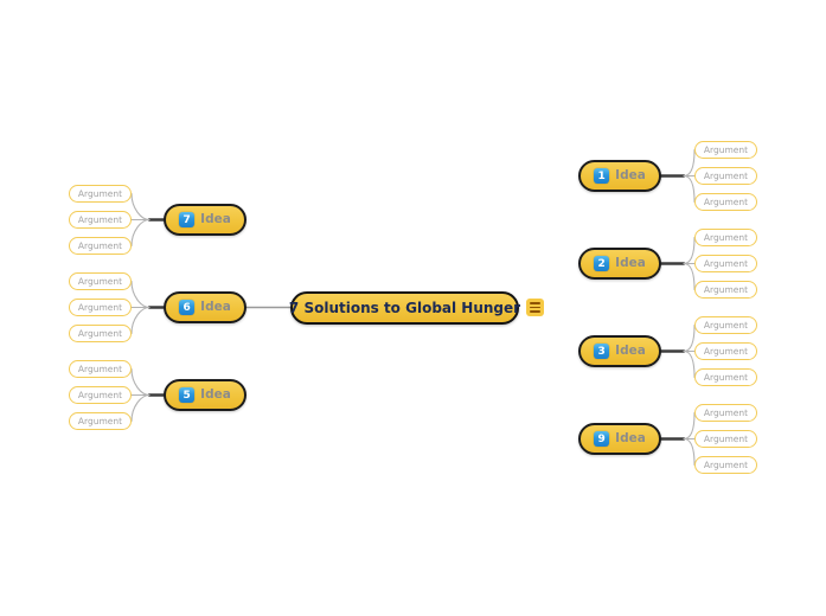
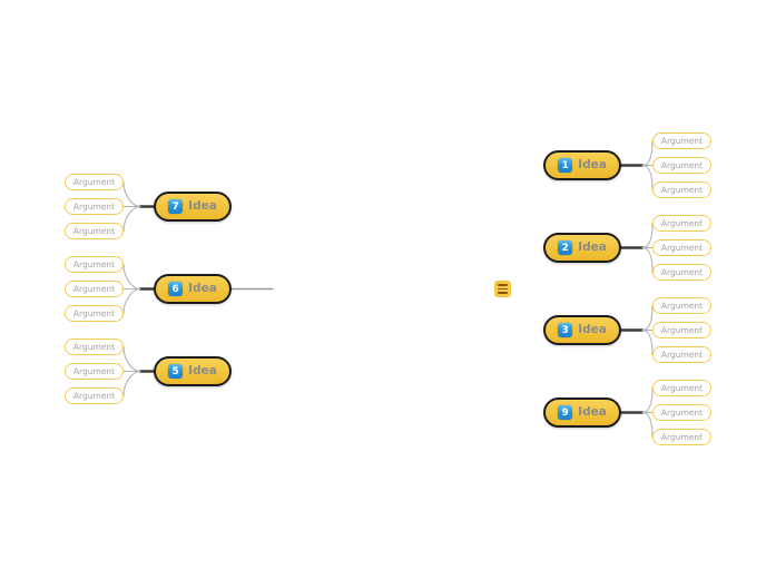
- 7 Solutions to Global Hunger
  1
  Idea
  Argument
  Argument
  Argument
  2
  Idea
  Argument
  Argument
  Argument
  3
  Idea
  Argument
  Argument
  Argument
  9
  Idea
  Argument
  Argument
  Argument
  7
  Idea
  Argument
  Argument
  Argument
  6
  Idea
  Argument
  Argument
  Argument
  5
  Idea
  Argument
  Argument
  Argument
